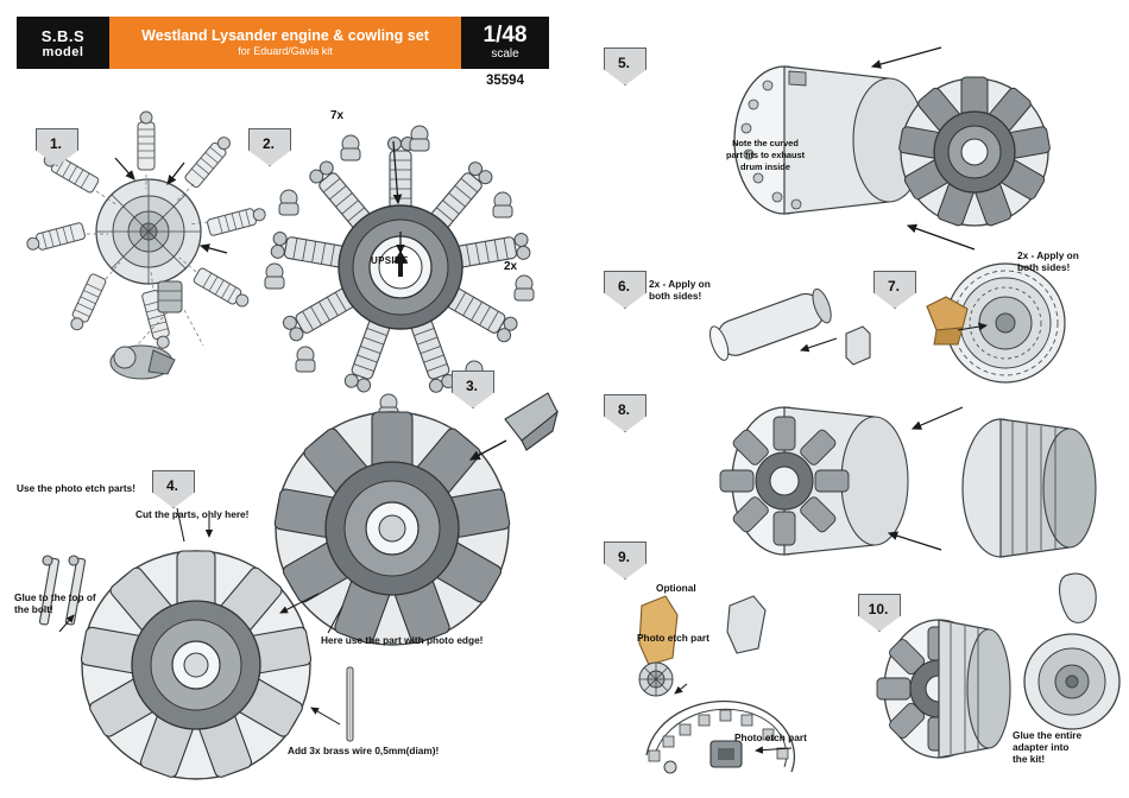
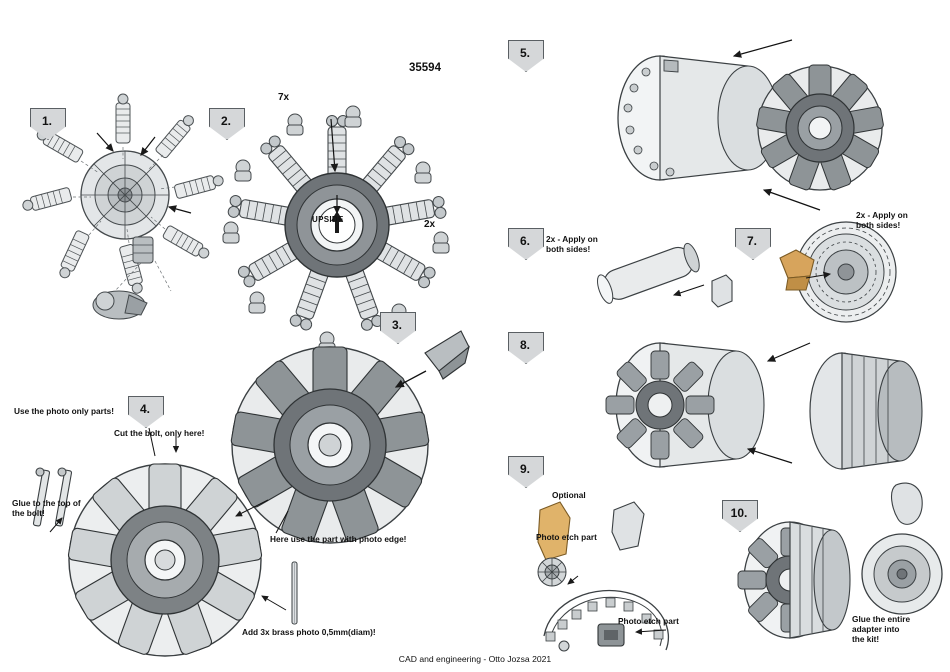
- S.B.S
- model
- Westland Lysander engine & cowling set
- for Eduard/Gavia kit
- 1/48
- scale
  35594
  1.
  2.
  3.
  4.
  5.
  6.
  7.
  8.
  9.
  10.
  7x
  2x
  UPSIDE
- Use the photo etch parts!
+ Use the photo only parts!
- Cut the parts, only here!
+ Cut the bolt, only here!
  Glue to the top of
  the bolt!
  Here use the part with photo edge!
- Add 3x brass wire 0,5mm(diam)!
+ Add 3x brass photo 0,5mm(diam)!
- Note the curved
- part fits to exhaust
- drum inside
  2x - Apply on
  both sides!
  2x - Apply on
  both sides!
  Optional
  Photo etch part
  Photo etch part
  Glue the entire
  adapter into
  the kit!
+ CAD and engineering - Otto Jozsa 2021
